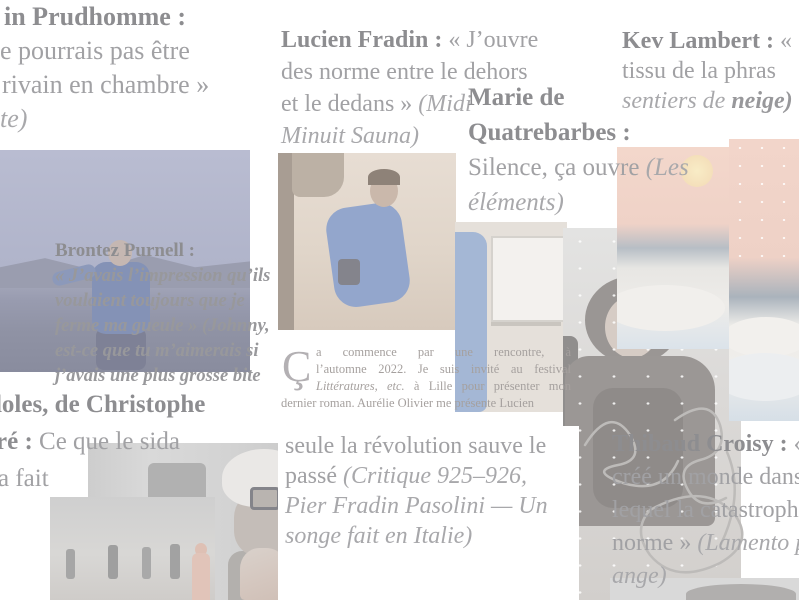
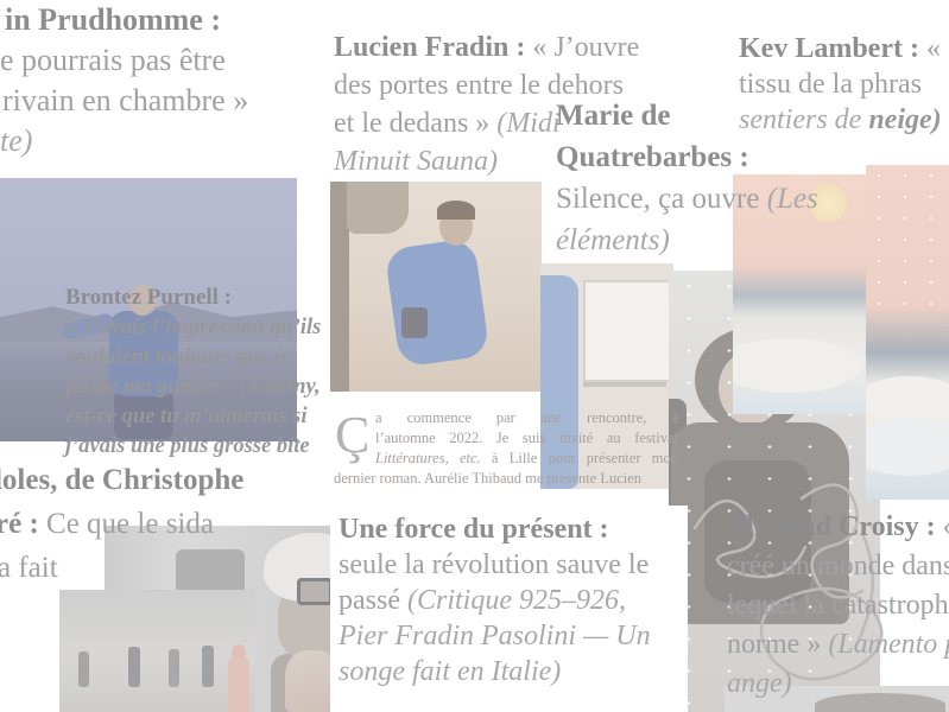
  in Prudhomme :
  e pourrais pas être
  rivain en chambre »
  te)
  Lucien Fradin : « J’ouvre
- des norme entre le dehors
+ des portes entre le dehors
  et le dedans » (Midi
  Minuit Sauna)
  Kev Lambert : «
  tissu de la phras
  sentiers de neige)
  Marie de
  Quatrebarbes :
  Silence, ça ouvre (Les
  éléments)
  Brontez Purnell :
  « J’avais l’impression qu’ils
  voulaient toujours que je
  ferme ma gueule » (Johnny,
  est-ce que tu m’aimerais si
  j’avais une plus grosse bite
  oles, de Christophe
  ré : Ce que le sida
  a fait
  Ç
  a commence par une rencontre, à
  l’automne 2022. Je suis invité au festival
  Littératures, etc. à Lille pour présenter mon
- dernier roman. Aurélie Olivier me présente Lucien
+ dernier roman. Aurélie Thibaud me présente Lucien
+ Une force du présent :
  seule la révolution sauve le
  passé (Critique 925–926,
  Pier Fradin Pasolini — Un
  songe fait en Italie)
  Thibaud Croisy :
  créé un monde dan
  lequel la catastroph
  norme » (Lamento
  ange)
